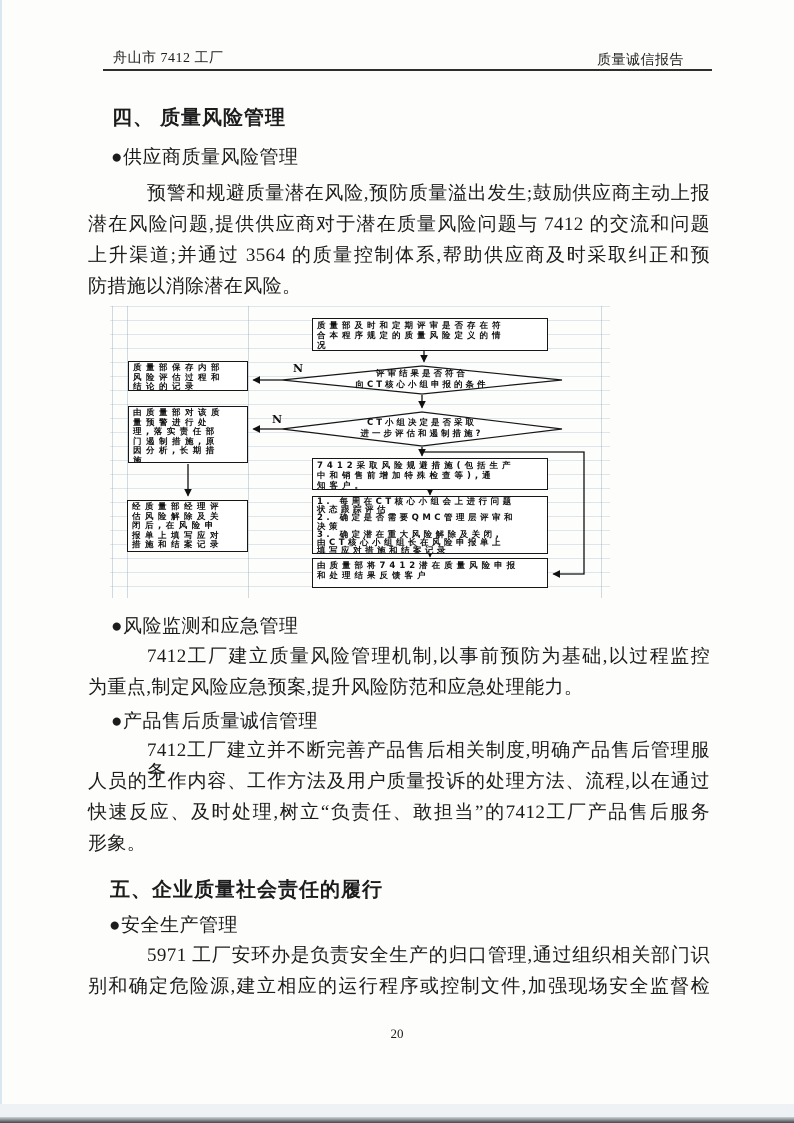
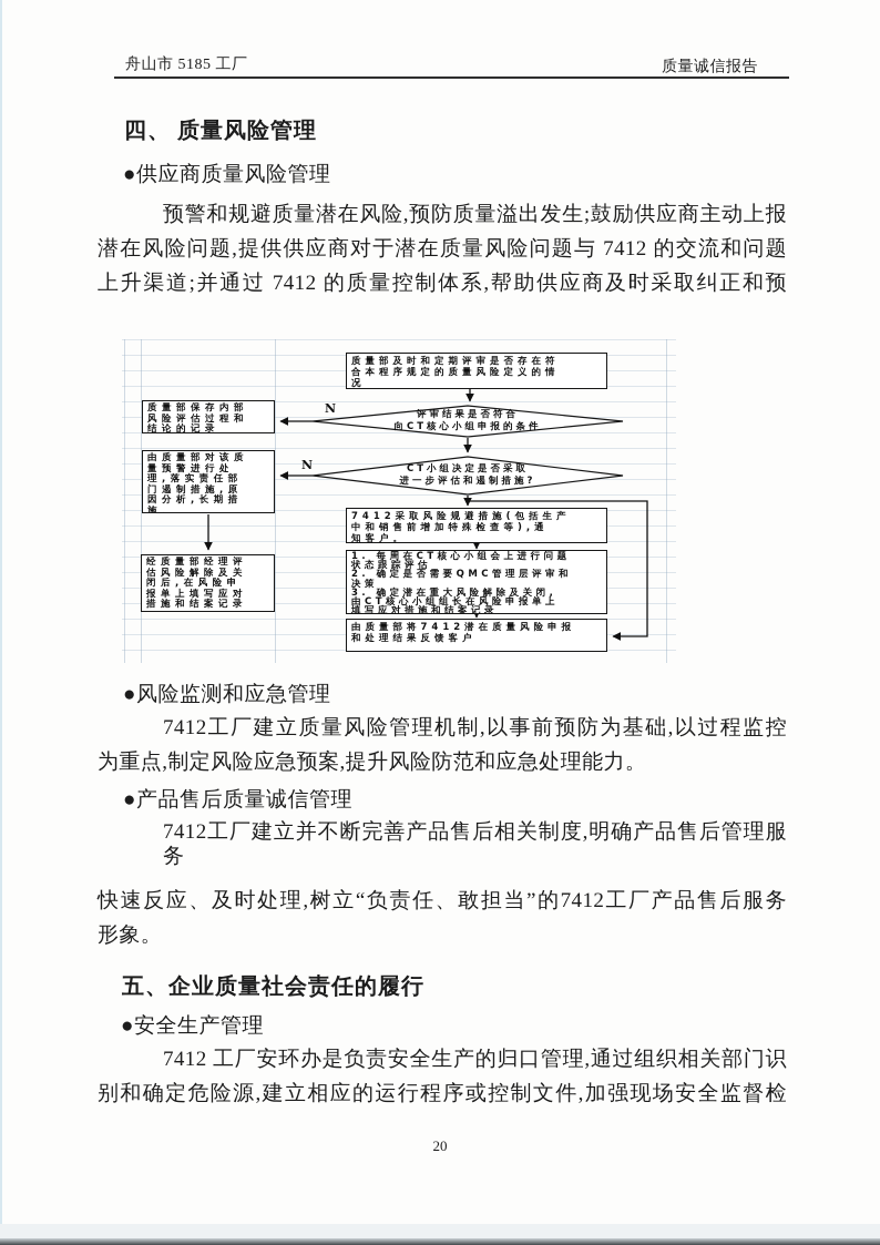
- 舟山市 7412 工厂
+ 舟山市 5185 工厂
  质量诚信报告
  四、 质量风险管理
  ●供应商质量风险管理
  预警和规避质量潜在风险,预防质量溢出发生;鼓励供应商主动上报
  潜在风险问题,提供供应商对于潜在质量风险问题与 7412 的交流和问题
- 上升渠道;并通过 3564 的质量控制体系,帮助供应商及时采取纠正和预
+ 上升渠道;并通过 7412 的质量控制体系,帮助供应商及时采取纠正和预
- 防措施以消除潜在风险。
  质量部及时和定期评审是否存在符
  合本程序规定的质量风险定义的情
  况
  评审结果是否符合
  向CT核心小组申报的条件
  质量部保存内部
  风险评估过程和
  结论的记录
  N
  CT小组决定是否采取
  进一步评估和遏制措施?
  由质量部对该质
  量预警进行处
  理,落实责任部
  门遏制措施,原
  因分析,长期措
  施。
  N
  7412采取风险规避措施(包括生产
  中和销售前增加特殊检查等),通
  知客户。
  经质量部经理评
  估风险解除及关
  闭后,在风险申
  报单上填写应对
  措施和结案记录
  1. 每周在CT核心小组会上进行问题
  状态跟踪评估
  2. 确定是否需要QMC管理层评审和
  决策
  3. 确定潜在重大风险解除及关闭,
  由CT核心小组组长在风险申报单上
  填写应对措施和结案记录
  由质量部将7412潜在质量风险申报
  和处理结果反馈客户
  ●风险监测和应急管理
  7412工厂建立质量风险管理机制,以事前预防为基础,以过程监控
  为重点,制定风险应急预案,提升风险防范和应急处理能力。
  ●产品售后质量诚信管理
  7412工厂建立并不断完善产品售后相关制度,明确产品售后管理服务
- 人员的工作内容、工作方法及用户质量投诉的处理方法、流程,以在通过
  快速反应、及时处理,树立“负责任、敢担当”的7412工厂产品售后服务
  形象。
  五、企业质量社会责任的履行
  ●安全生产管理
- 5971 工厂安环办是负责安全生产的归口管理,通过组织相关部门识
+ 7412 工厂安环办是负责安全生产的归口管理,通过组织相关部门识
  别和确定危险源,建立相应的运行程序或控制文件,加强现场安全监督检
  20
